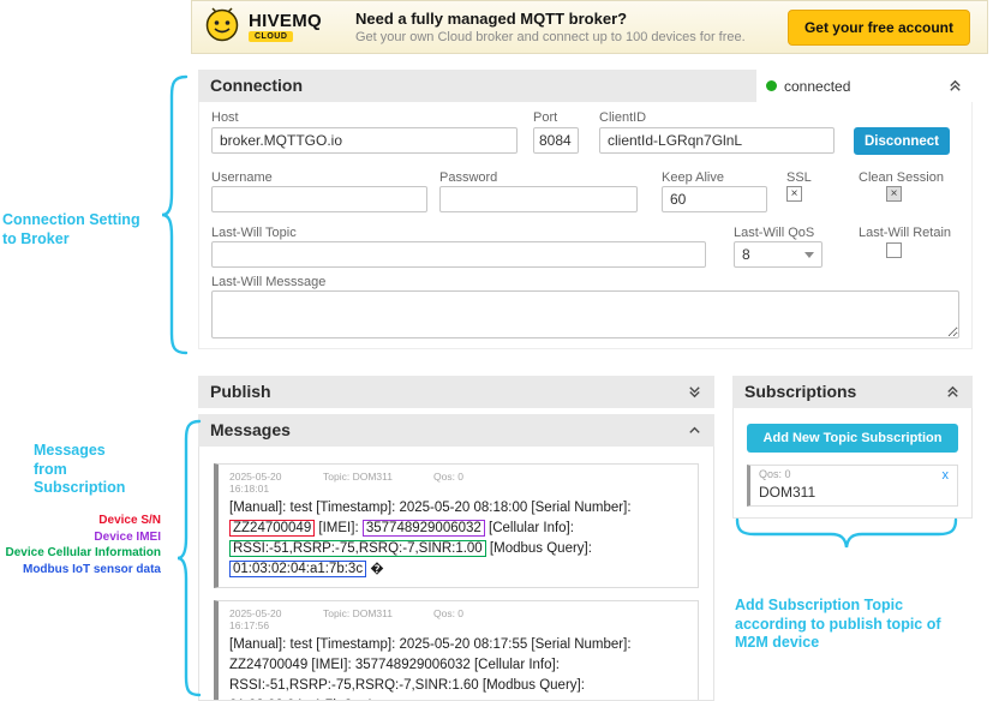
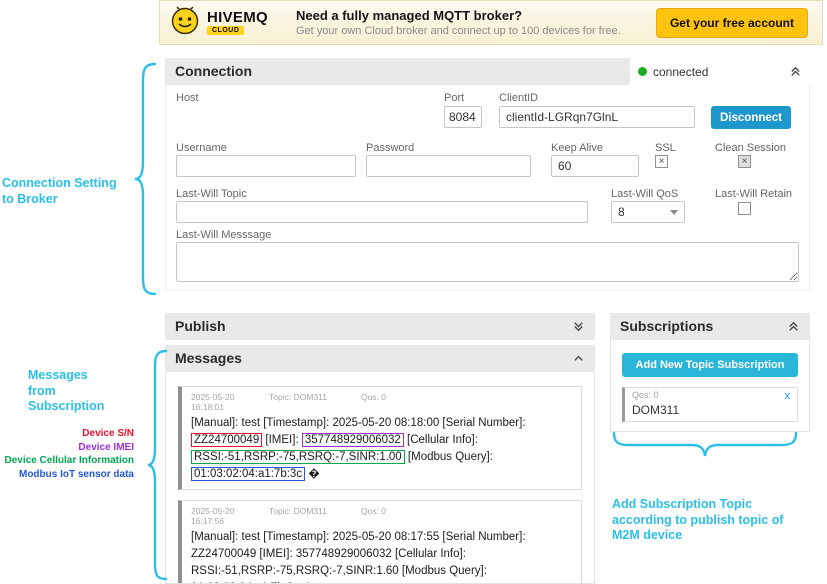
  HIVEMQ
  Need a fully managed MQTT broker?
  Get your own Cloud broker and connect up to 100 devices for free.
  Get your free account
  Connection
  connected
  Host
- broker.MQTTGO.io
  Port
  8084
  ClientID
  clientId-LGRqn7GlnL
  Disconnect
  Username
  Password
  Keep Alive
  60
  SSL
  ×
  Clean Session
  ×
  Last-Will Topic
  Last-Will QoS
  8
  Last-Will Retain
  Last-Will Messsage
  Publish
  Messages
  2025-05-20 16:18:01
  Topic: DOM311
  Qos: 0
  [Manual]: test [Timestamp]: 2025-05-20 08:18:00 [Serial Number]:
  ZZ24700049 [IMEI]: 357748929006032 [Cellular Info]:
  RSSI:-51,RSRP:-75,RSRQ:-7,SINR:1.00 [Modbus Query]:
  01:03:02:04:a1:7b:3c �
  2025-05-20 16:17:56
  Topic: DOM311
  Qos: 0
  [Manual]: test [Timestamp]: 2025-05-20 08:17:55 [Serial Number]:
  ZZ24700049 [IMEI]: 357748929006032 [Cellular Info]:
  RSSI:-51,RSRP:-75,RSRQ:-7,SINR:1.60 [Modbus Query]:
  Subscriptions
  Add New Topic Subscription
  Qos: 0
  x
  DOM311
  Connection Setting
  to Broker
  Messages
  from
  Subscription
  Device S/N
  Device IMEI
  Device Cellular Information
  Modbus IoT sensor data
  Add Subscription Topic
  according to publish topic of
  M2M device
